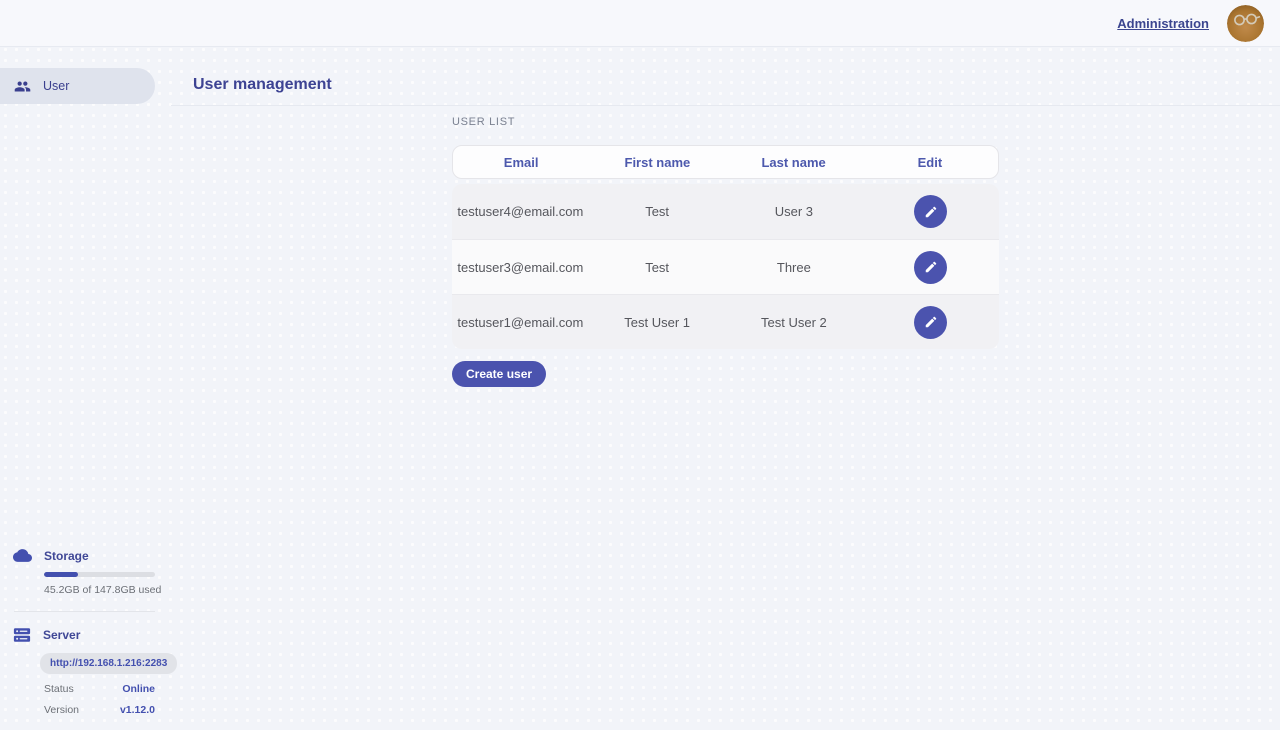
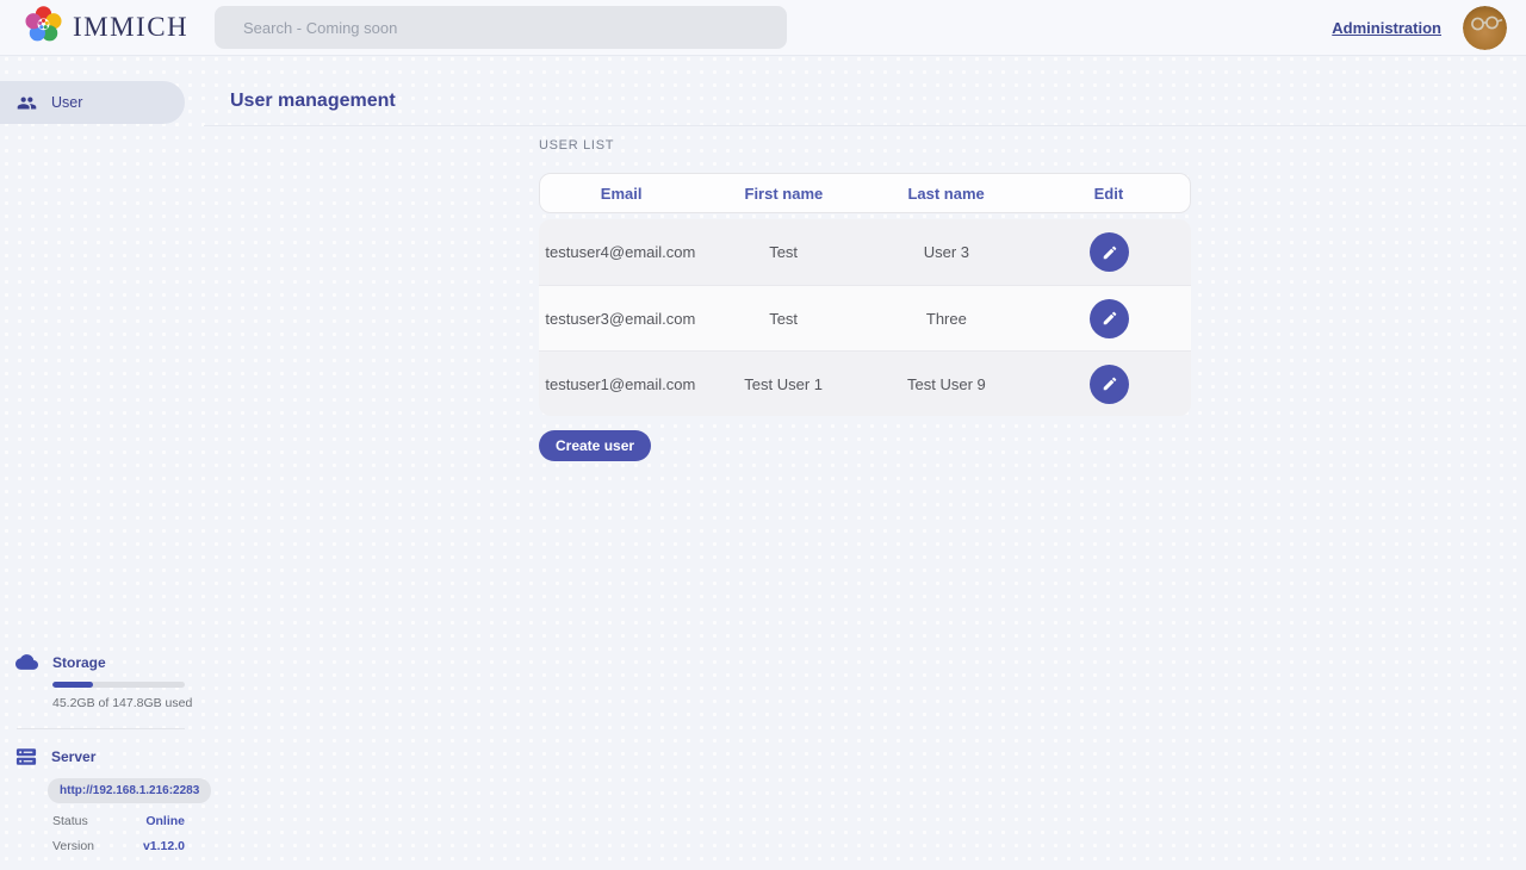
+ IMMICH
+ Search - Coming soon
  Administration
  User
  User management
  USER LIST
  Email
  First name
  Last name
  Edit
  testuser4@email.com
  Test
  User 3
  testuser3@email.com
  Test
  Three
  testuser1@email.com
  Test User 1
- Test User 2
+ Test User 9
  Create user
  Storage
  45.2GB of 147.8GB used
  Server
  http://192.168.1.216:2283
  Status
  Online
  Version
  v1.12.0
